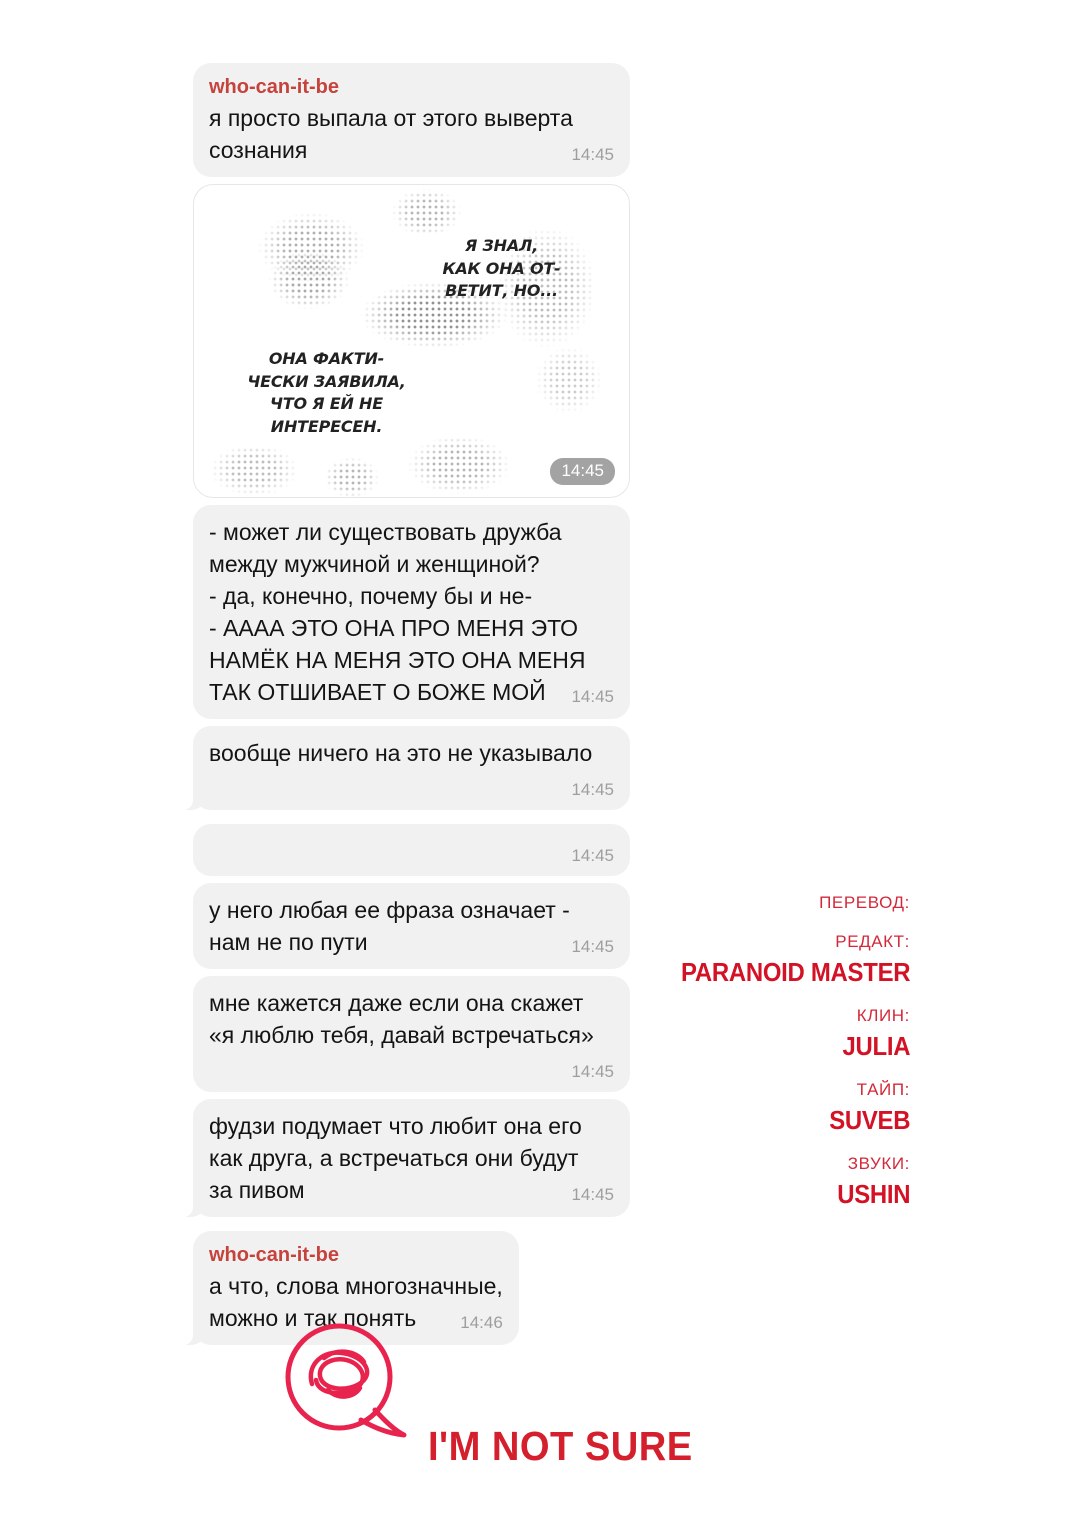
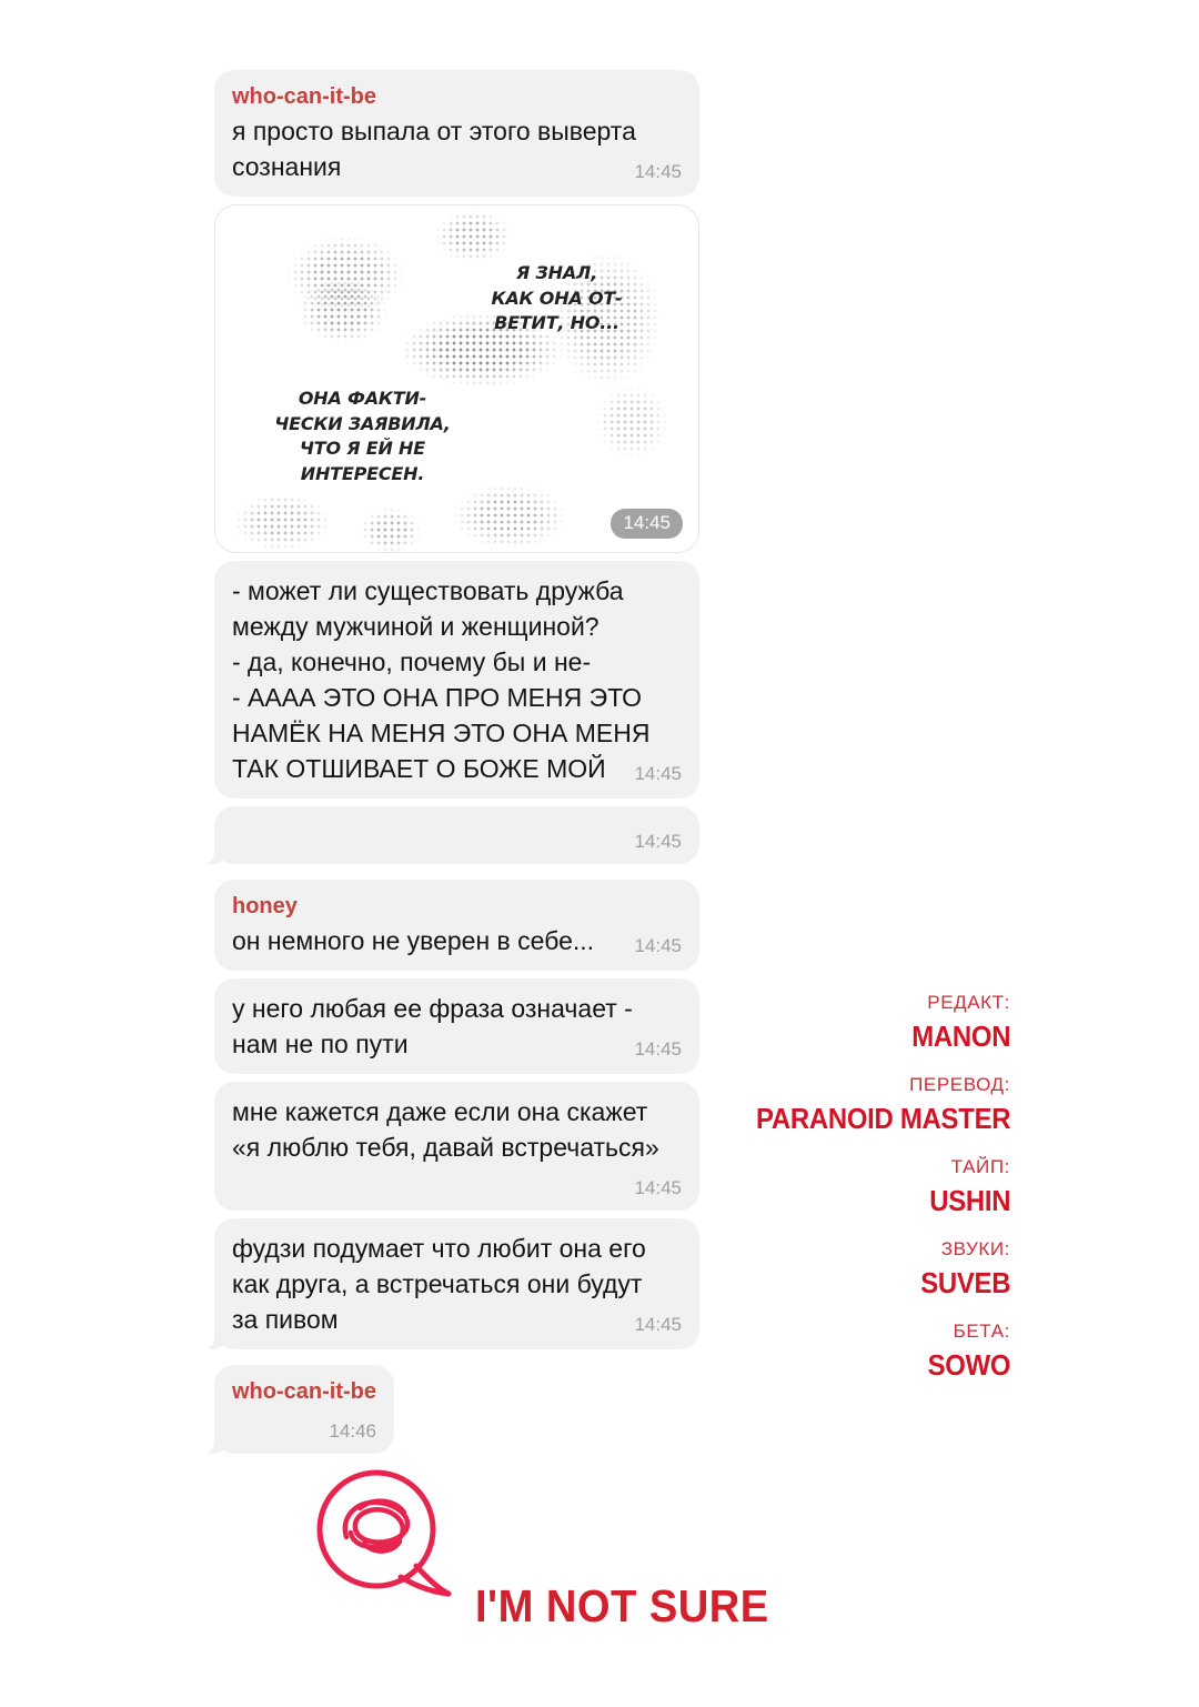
  who-can-it-be
  я просто выпала от этого выверта
  сознания
  14:45
  Я ЗНАЛ,
  КАК ОНА ОТ-
  ВЕТИТ, НО...
  ОНА ФАКТИ-
  ЧЕСКИ ЗАЯВИЛА,
  ЧТО Я ЕЙ НЕ
  ИНТЕРЕСЕН.
  14:45
  - может ли существовать дружба
  между мужчиной и женщиной?
  - да, конечно, почему бы и не-
  - АААА ЭТО ОНА ПРО МЕНЯ ЭТО
  НАМЁК НА МЕНЯ ЭТО ОНА МЕНЯ
  ТАК ОТШИВАЕТ О БОЖЕ МОЙ
  14:45
- вообще ничего на это не указывало
  14:45
+ honey
+ он немного не уверен в себе...
  14:45
  у него любая ее фраза означает -
  нам не по пути
  14:45
  мне кажется даже если она скажет
  «я люблю тебя, давай встречаться»
  14:45
  фудзи подумает что любит она его
  как друга, а встречаться они будут
  за пивом
  14:45
  who-can-it-be
- а что, слова многозначные,
- можно и так понять
  14:46
- ПЕРЕВОД:
+ РЕДАКТ:
+ MANON
- РЕДАКТ:
+ ПЕРЕВОД:
  PARANOID MASTER
- КЛИН:
- JULIA
  ТАЙП:
- SUVEB
+ USHIN
  ЗВУКИ:
- USHIN
+ SUVEB
+ БЕТА:
+ SOWO
  I'M NOT SURE
